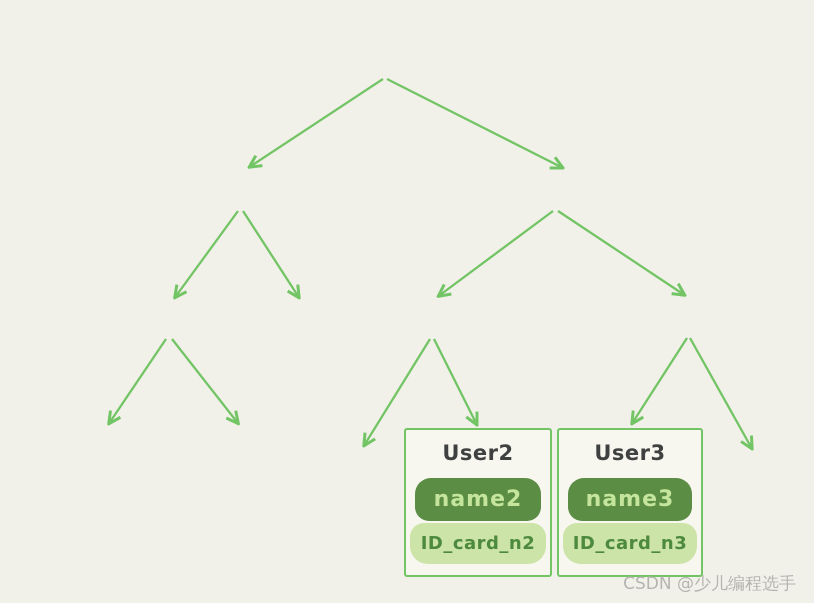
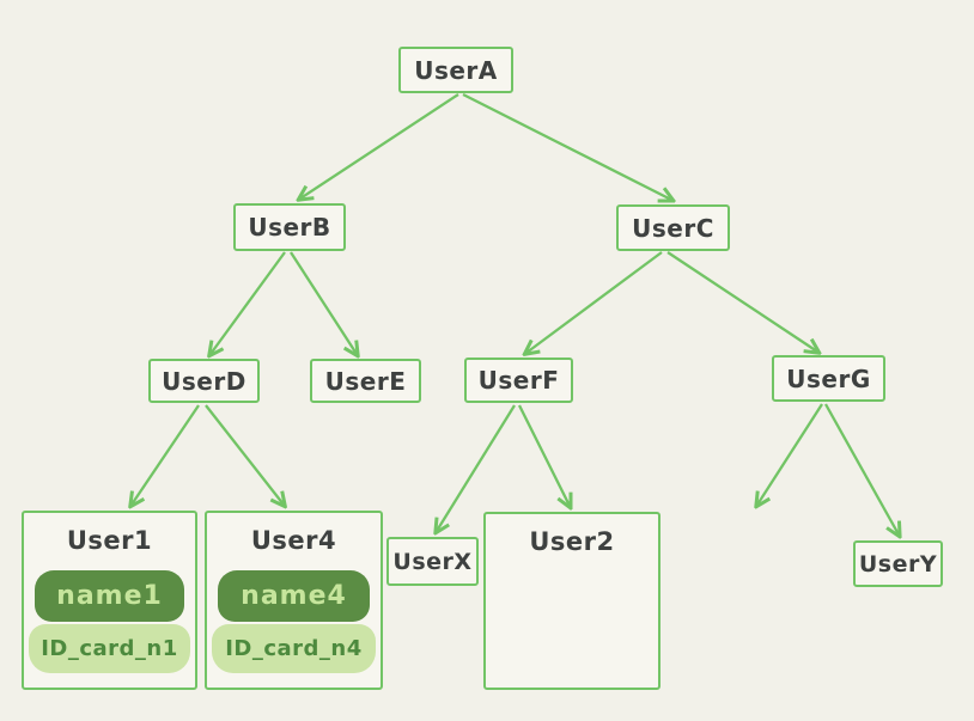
+ UserA
+ UserB
+ UserC
+ UserD
+ UserE
+ UserF
+ UserG
+ UserX
+ UserY
+ User1
+ name1
+ ID_card_n1
+ User4
+ name4
+ ID_card_n4
  User2
- name2
- ID_card_n2
- User3
- name3
- ID_card_n3
- CSDN @少儿编程选手
